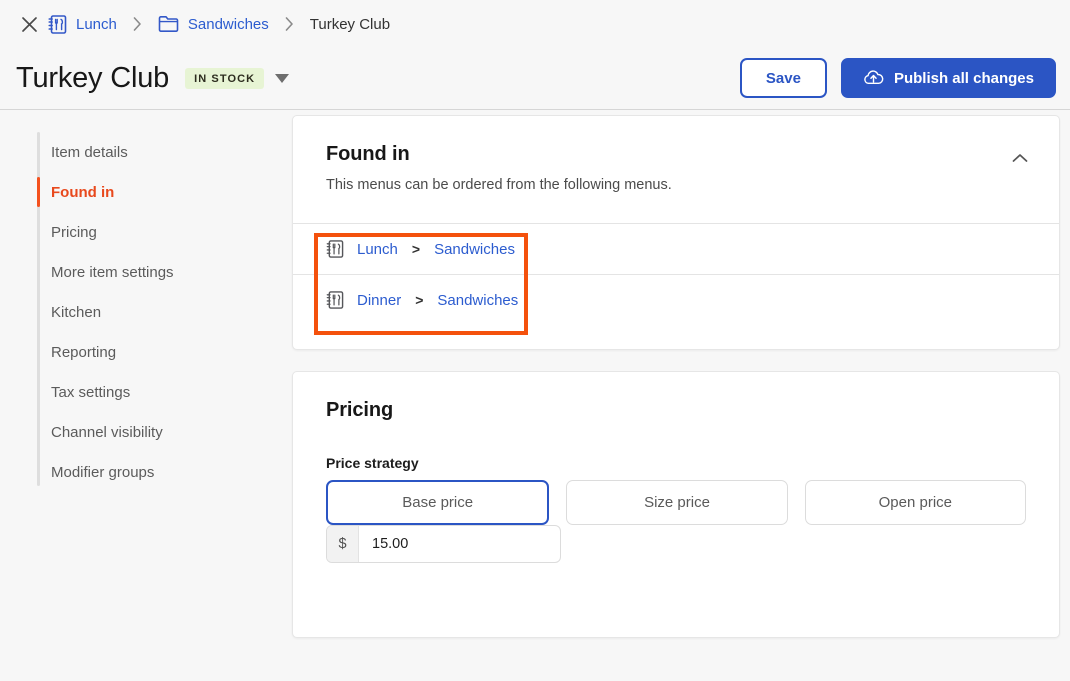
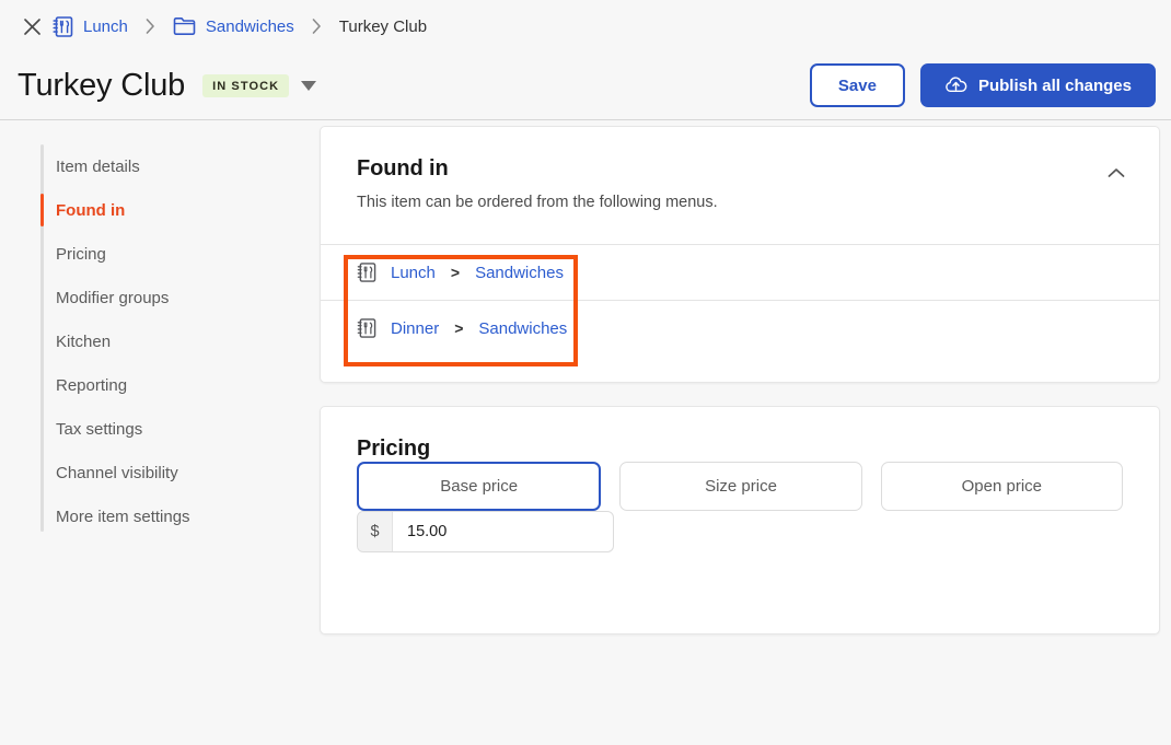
  Lunch
  Sandwiches
  Turkey Club
  Turkey Club
  IN STOCK
  Save
  Publish all changes
  Item details
  Found in
  Pricing
- More item settings
+ Modifier groups
  Kitchen
  Reporting
  Tax settings
  Channel visibility
- Modifier groups
+ More item settings
  Found in
- This menus can be ordered from the following menus.
+ This item can be ordered from the following menus.
  Lunch
  >
  Sandwiches
  Dinner
  >
  Sandwiches
  Pricing
- Price strategy
  Base price
  Size price
  Open price
  $
  15.00
